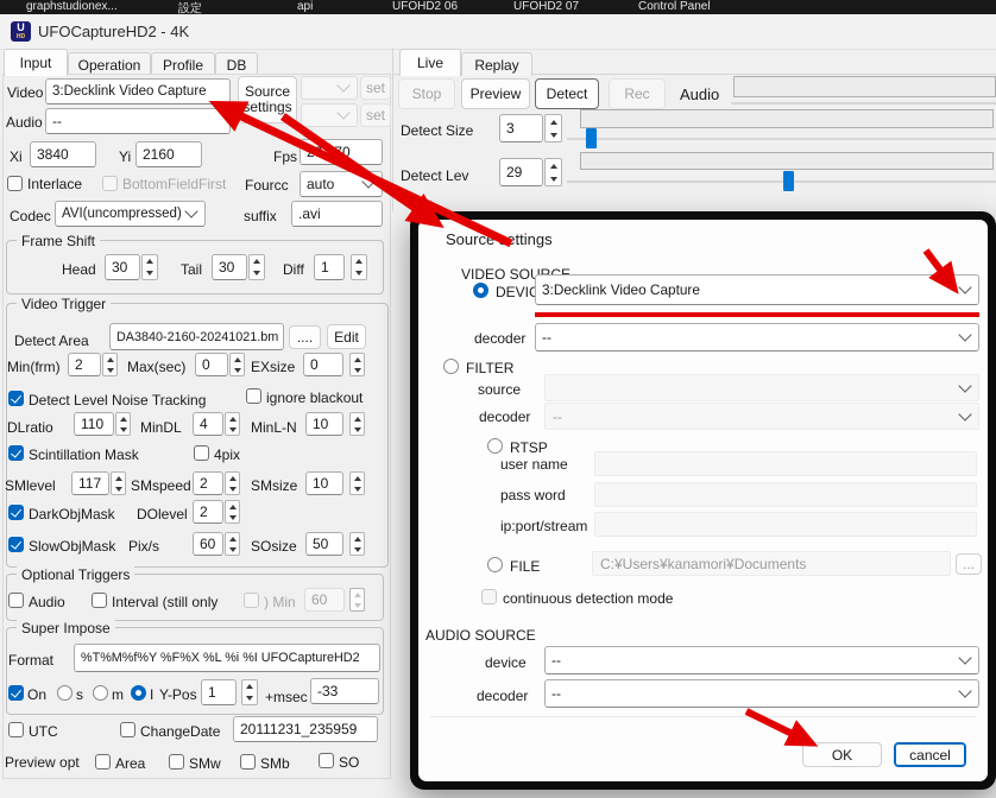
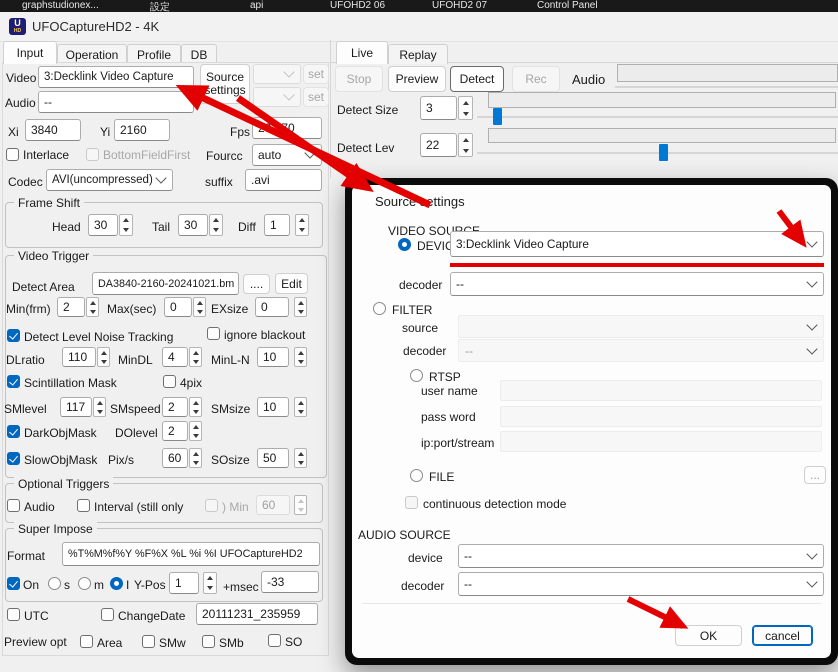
  graphstudionex...
  設定
  api
  UFOHD2 06
  UFOHD2 07
  Control Panel
  U
  UFOCaptureHD2 - 4K
  Input
  Operation
  Profile
  DB
  Video
  3:Decklink Video Capture
  Source settings
  set
  set
  Audio
  --
  Xi
  3840
  Yi
  2160
  Fps
  Interlace
  BottomFieldFirst
  Fourcc
  auto
  Codec
  AVI(uncompressed)
  suffix
  .avi
  Frame Shift
  Head
  30
  Tail
  30
  Diff
  1
  Video Trigger
  Detect Area
  DA3840-2160-20241021.bm
  ....
  Edit
  Min(frm)
  2
  Max(sec)
  0
  EXsize
  0
  Detect Level Noise Tracking
  ignore blackout
  DLratio
  110
  MinDL
  4
  MinL-N
  10
  Scintillation Mask
  4pix
  SMlevel
  117
  SMspeed
  2
  SMsize
  10
  DarkObjMask
  DOlevel
  2
  SlowObjMask
  Pix/s
  60
  SOsize
  50
  Optional Triggers
  Audio
  Interval (still only
  ) Min
  60
  Super Impose
  Format
  %T%M%f%Y %F%X %L %i %I UFOCaptureHD2
  On
  s
  m
  I
  Y-Pos
  1
  +msec
  -33
  UTC
  ChangeDate
  20111231_235959
  Preview opt
  Area
  SMw
  SMb
  SO
  Live
  Replay
  Stop
  Preview
  Detect
  Rec
  Audio
  Detect Size
  3
  Detect Lev
- 29
+ 22
  Sourcettings
  3:Decklink Video Capture
  decoder
  --
  FILTER
  source
  decoder
  --
  RTSP
  user name
  pass word
  ip:port/stream
  FILE
- C:¥Users¥kanamori¥Documents
  ...
  continuous detection mode
  AUDIO SOURCE
  device
  --
  decoder
  --
  OK
  cancel
